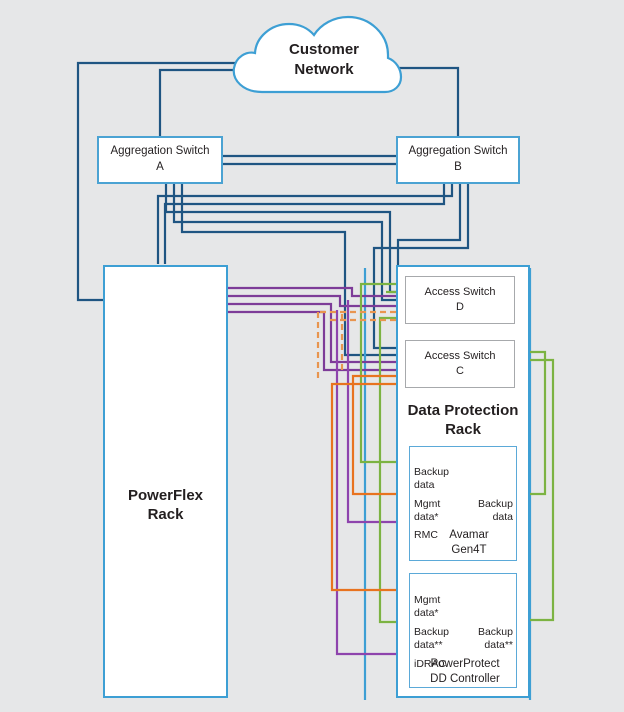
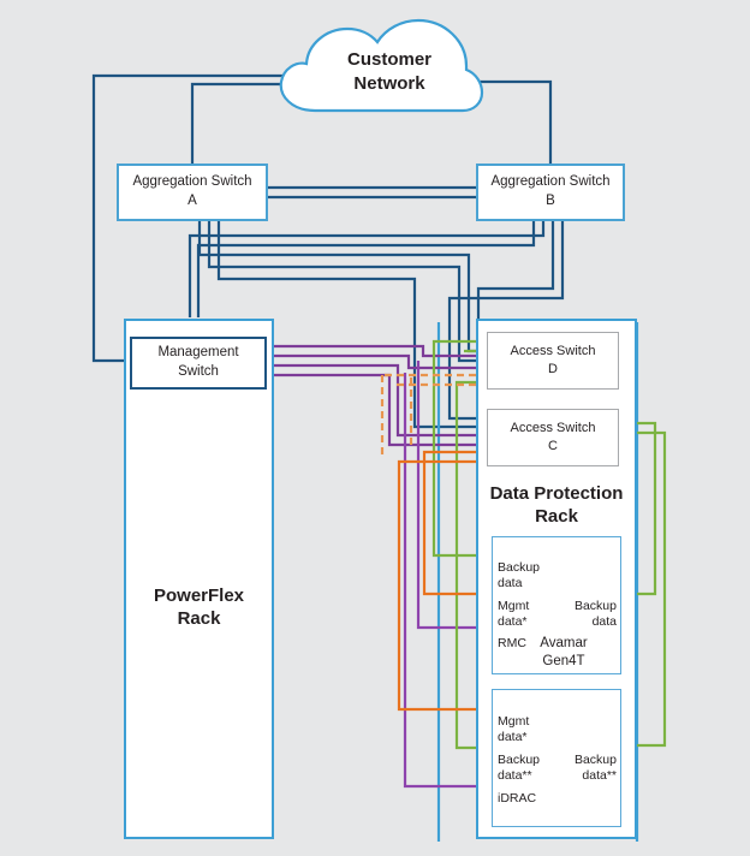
  Customer
  Network
  Aggregation Switch
  A
  Aggregation Switch
  B
  PowerFlex
  Rack
+ Management
+ Switch
  Data Protection
  Rack
  Access Switch
  D
  Access Switch
  C
  Backup
  data
  Mgmt
  data*
  RMC
  Backup
  data
  Avamar
  Gen4T
  Mgmt
  data*
  Backup
  data**
  iDRAC
  Backup
  data**
- PowerProtect
- DD Controller
